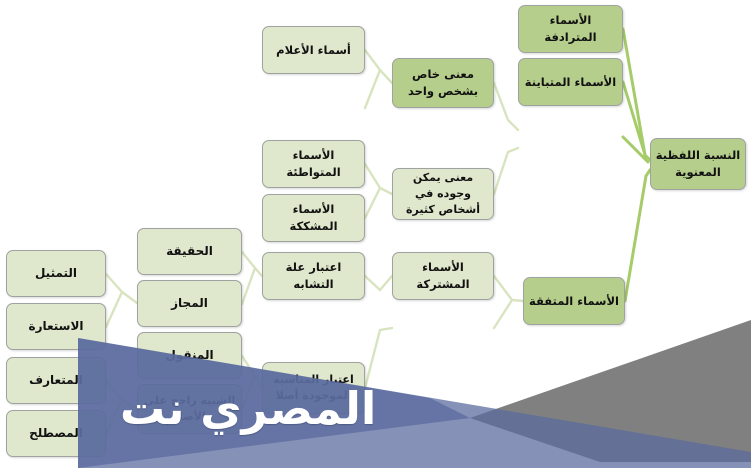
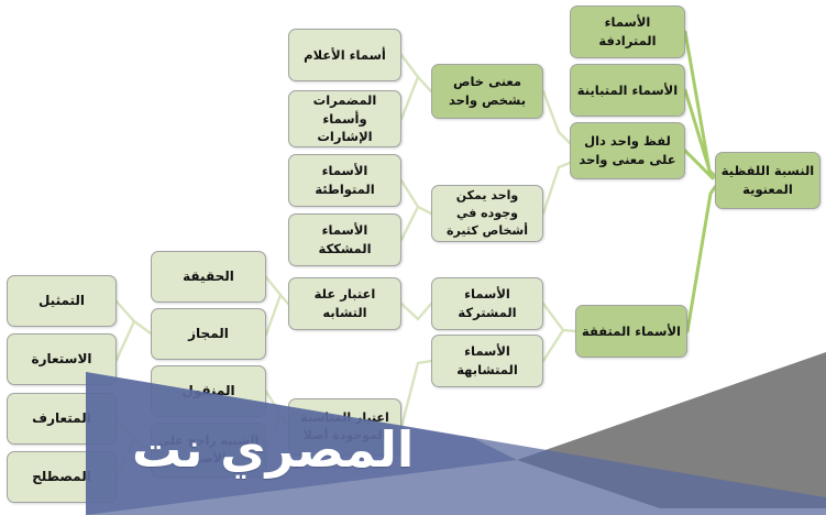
  التمثيل
  الاستعارة
  لمتعارف
  لمصطلح
  الحقيقة
  المجاز
  المنقول
  أسماء الأعلام
+ المضمرات وأسماء الإشارات
  الأسماء المتواطئة
  الأسماء المشككة
  اعتبار علة التشابه
  معنى خاص بشخص واحد
- معنى يمكن وجوده في أشخاص كثيرة
+ واحد يمكن وجوده في أشخاص كثيرة
  الأسماء المشتركة
+ الأسماء المتشابهة
  الأسماء المترادفة
  الأسماء المتباينة
+ لفظ واحد دال على معنى واحد
  الأسماء المتفقة
  النسبة اللفظية المعنوية
  المصري نت
